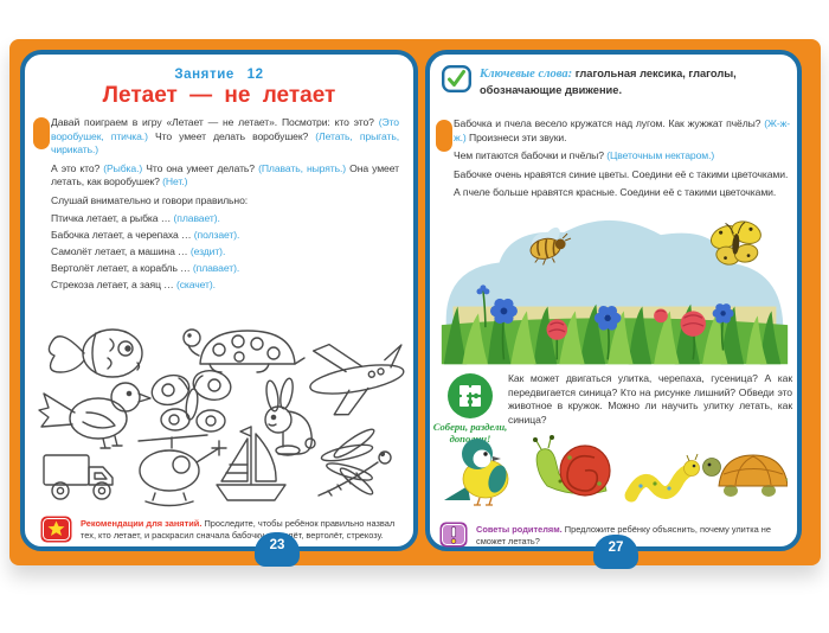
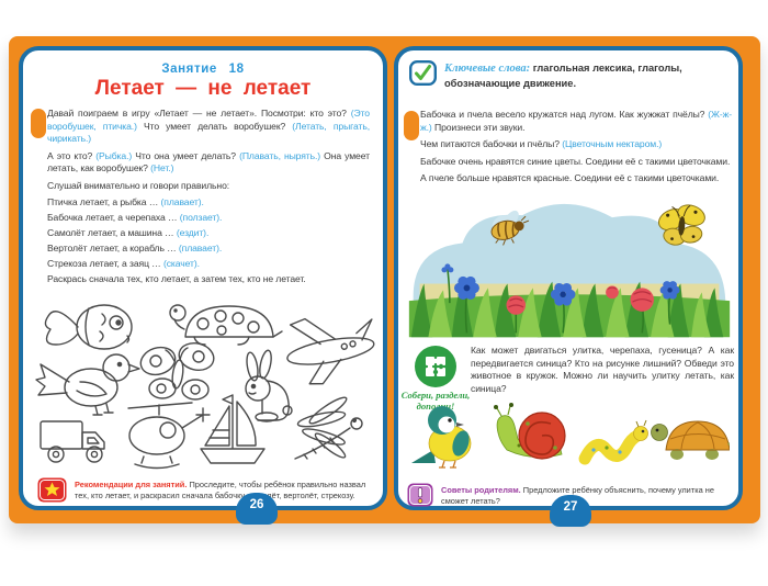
- Занятие 12
+ Занятие 18
  Летает — не летает
  Давай поиграем в игру «Летает — не летает». Посмотри: кто это? (Это воробушек, птичка.) Что умеет делать воробушек? (Летать, прыгать, чирикать.)
  А это кто? (Рыбка.) Что она умеет делать? (Плавать, нырять.) Она умеет летать, как воробушек? (Нет.)
  Слушай внимательно и говори правильно:
  Птичка летает, а рыбка … (плавает).
  Бабочка летает, а черепаха … (ползает).
  Самолёт летает, а машина … (ездит).
  Вертолёт летает, а корабль … (плавает).
  Стрекоза летает, а заяц … (скачет).
+ Раскрась сначала тех, кто летает, а затем тех, кто не летает.
  Рекомендации для занятий. Проследите, чтобы ребёнок правильно назвал тех, кто летает, и раскрасил сначала бабочкуёт, вертолёт, стрекозу.
  Ключевые слова: глагольная лексика, глаголы, обозначающие движение.
  Бабочка и пчела весело кружатся над лугом. Как жужжат пчёлы? (Ж-ж-ж.) Произнеси эти звуки.
  Чем питаются бабочки и пчёлы? (Цветочным нектаром.)
  Бабочке очень нравятся синие цветы. Соедини её с такими цветочками.
  А пчеле больше нравятся красные. Соедини её с такими цветочками.
  Собери, раздели, дополни!
  Как может двигаться улитка, черепаха, гусеница? А как передвигается синица? Кто на рисунке лишний? Обведи это животное в кружок. Можно ли научить улитку летать, как синица?
  Советы родителям. Предложите ребёнку объяснить, почему улитка не сможет летать?
- 23
+ 26
  27
